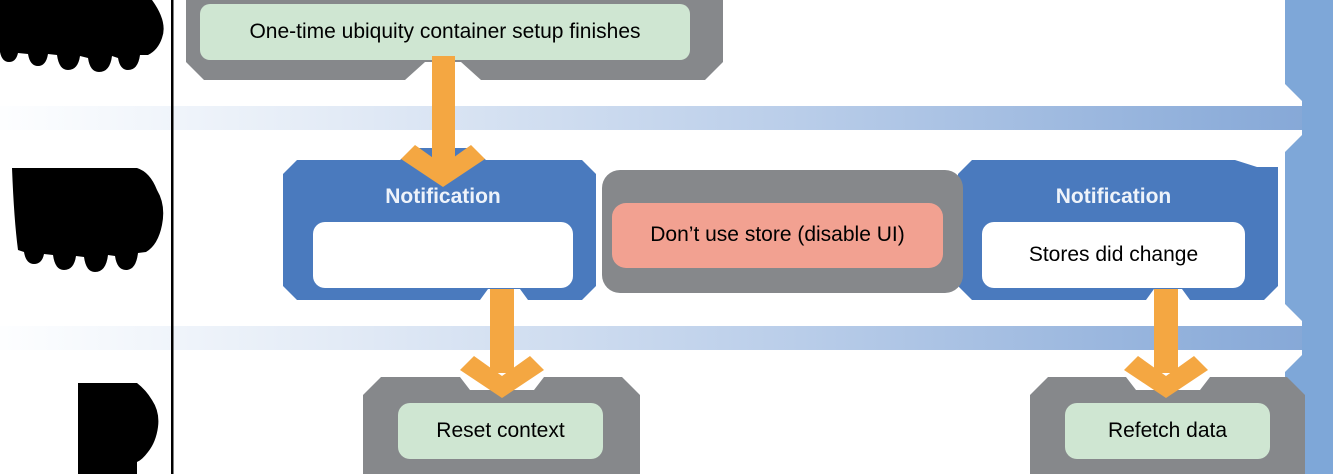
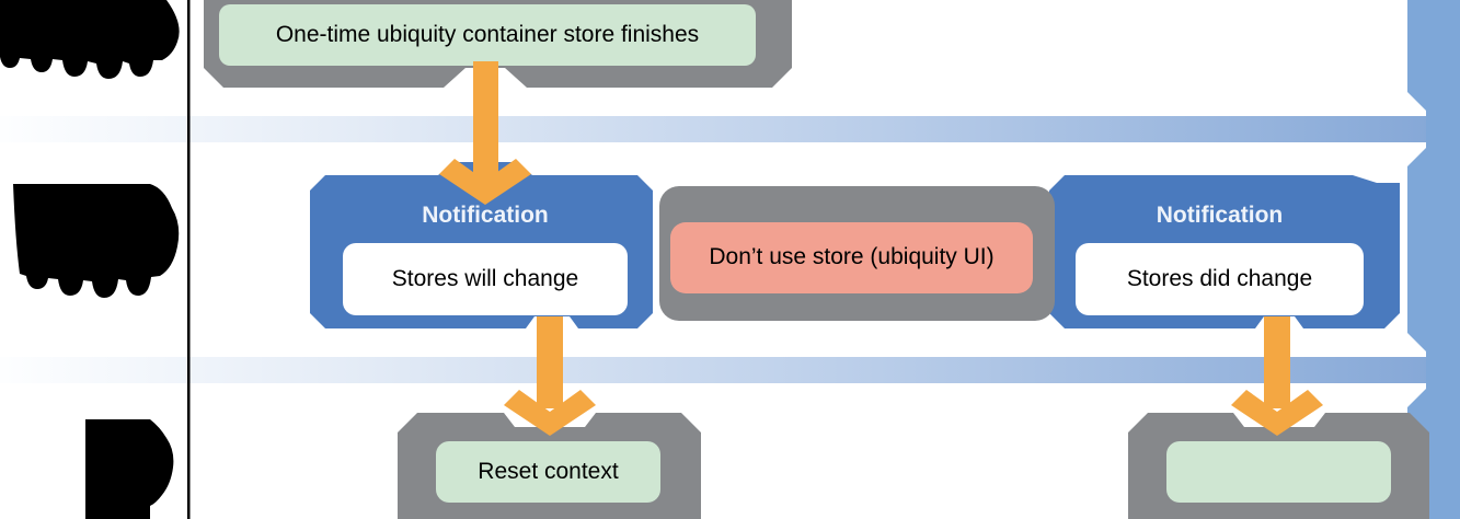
- One-time ubiquity container setup finishes
+ One-time ubiquity container store finishes
  Notification
+ Stores will change
- Don’t use store (disable UI)
+ Don’t use store (ubiquity UI)
  Notification
  Stores did change
  Reset context
- Refetch data
